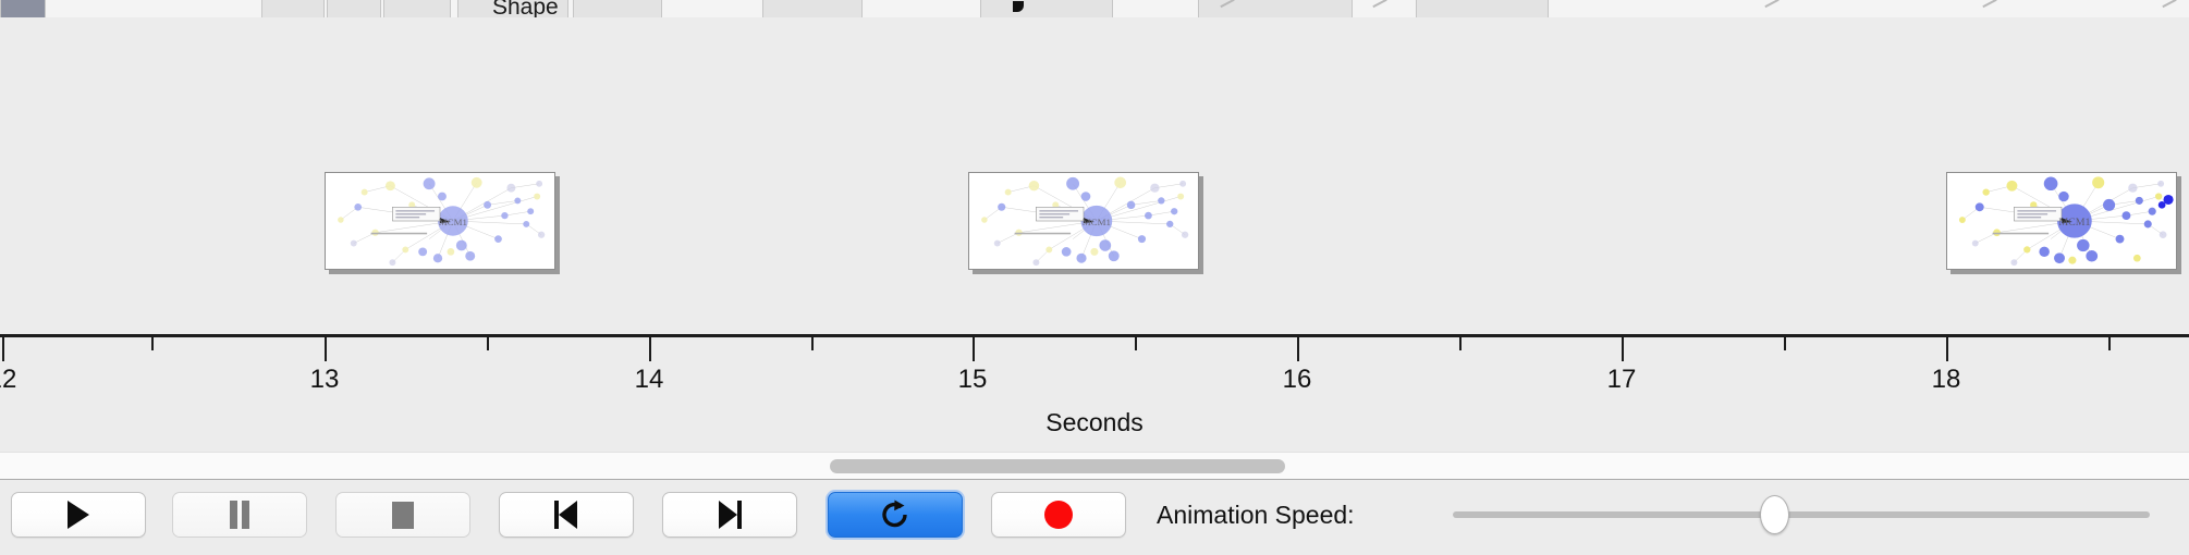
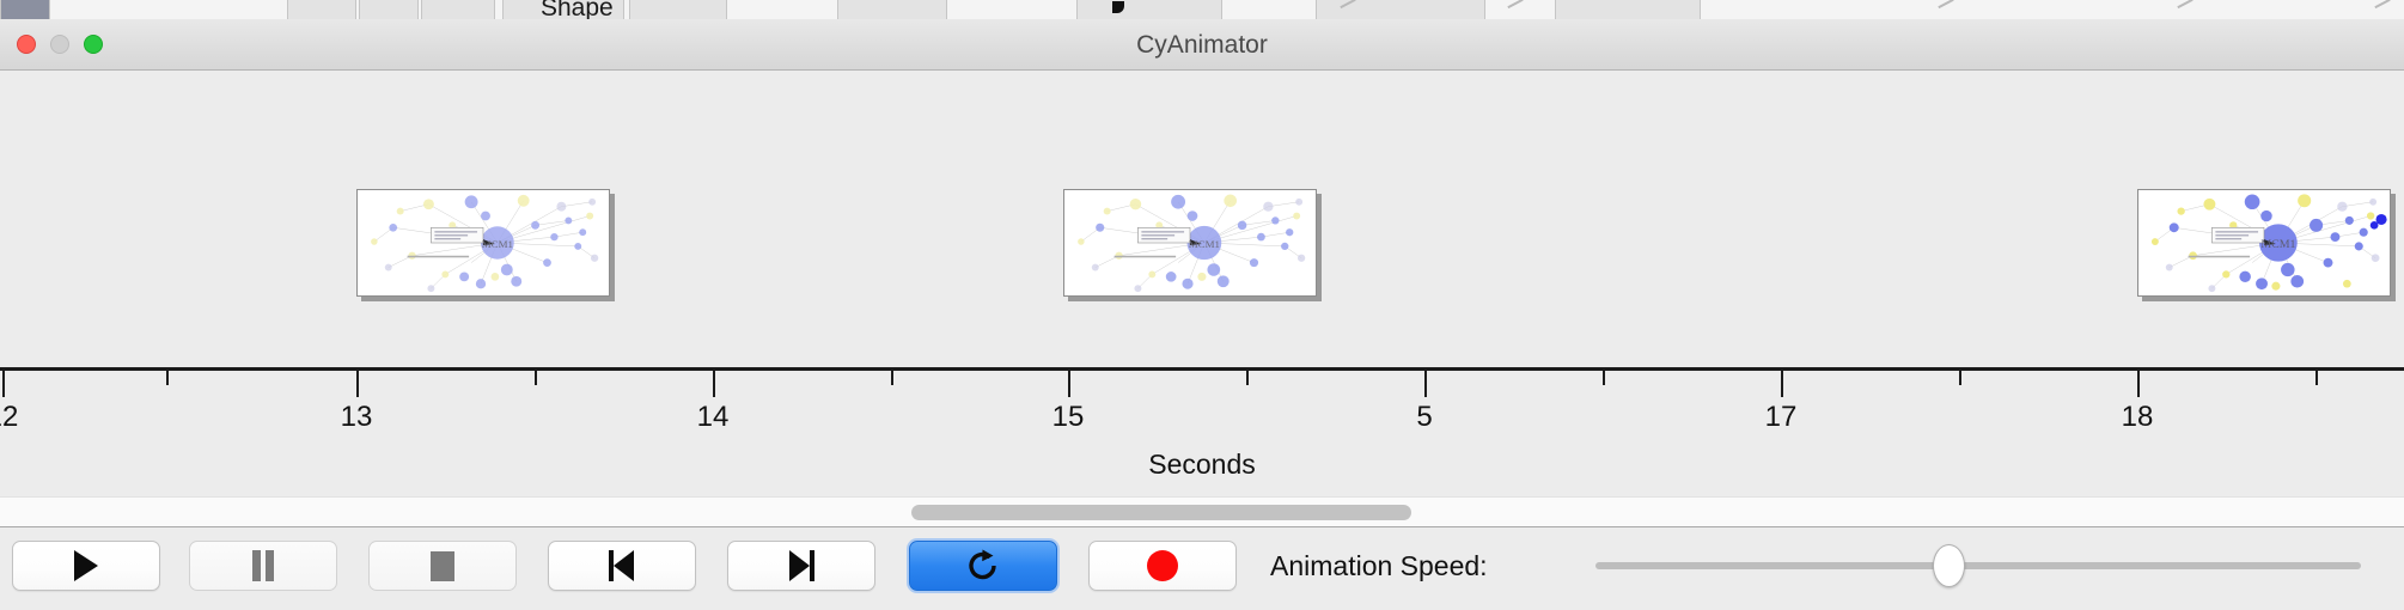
  Shape
+ CyAnimator
  MCM1
  MCM1
  MCM1
  13
  14
  15
- 16
+ 5
  17
  18
  Seconds
  Animation Speed:
